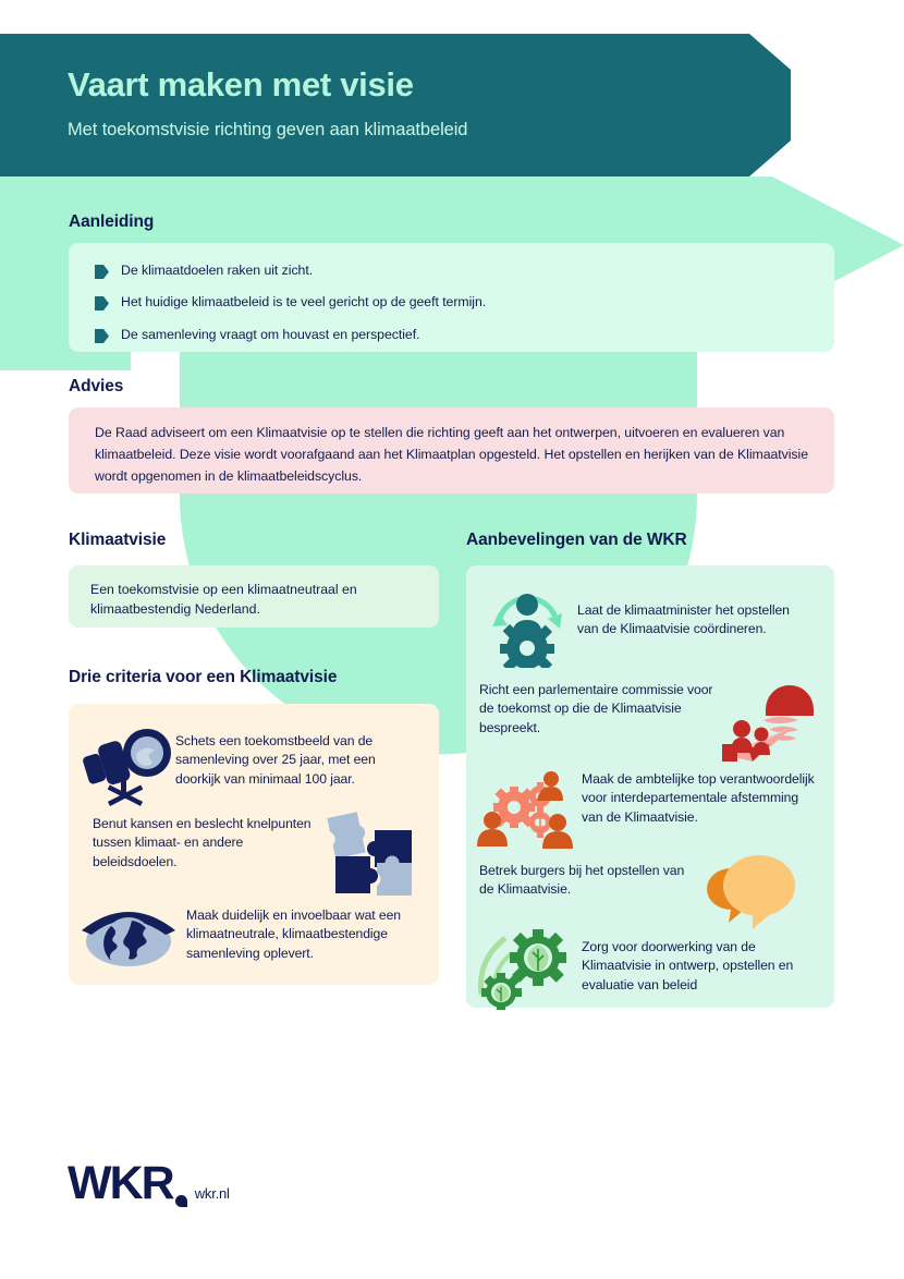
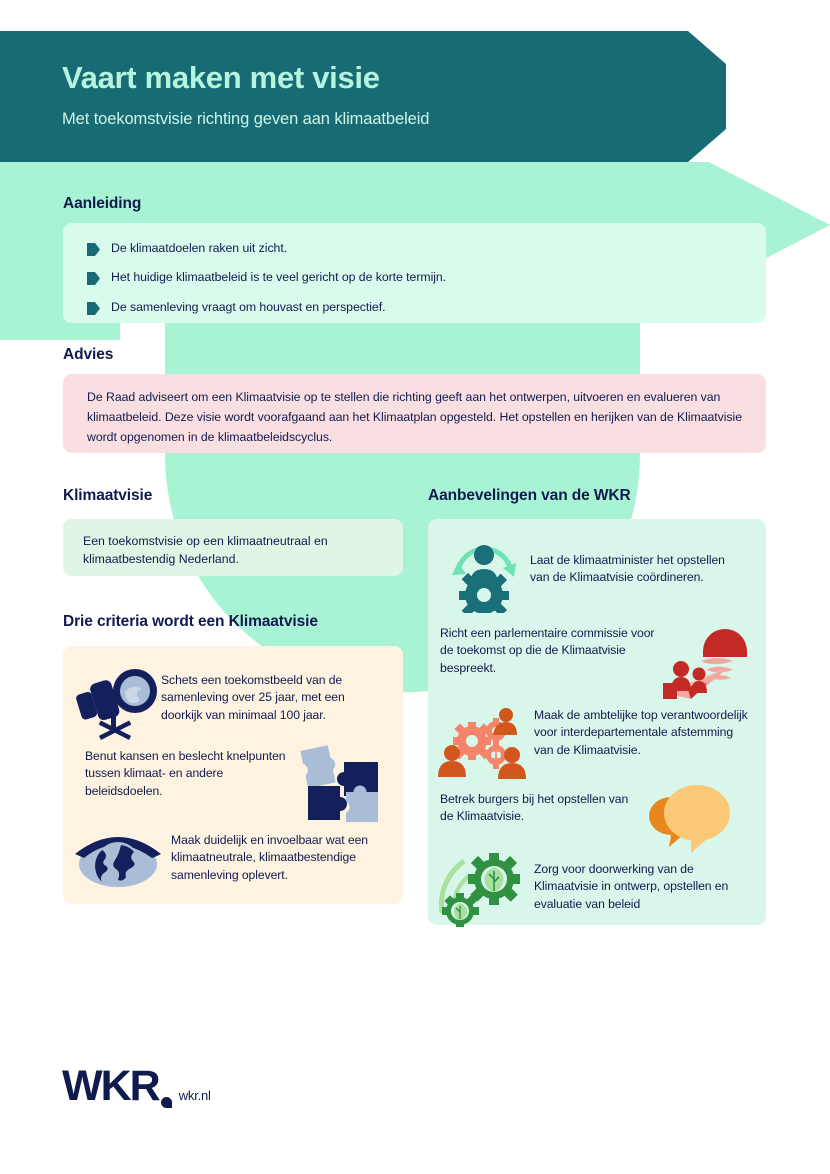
  Vaart maken met visie
  Met toekomstvisie richting geven aan klimaatbeleid
  Aanleiding
  De klimaatdoelen raken uit zicht.
- Het huidige klimaatbeleid is te veel gericht op de geeft termijn.
+ Het huidige klimaatbeleid is te veel gericht op de korte termijn.
  De samenleving vraagt om houvast en perspectief.
  Advies
  De Raad adviseert om een Klimaatvisie op te stellen die richting geeft aan het ontwerpen, uitvoeren en evalueren van klimaatbeleid. Deze visie wordt voorafgaand aan het Klimaatplan opgesteld. Het opstellen en herijken van de Klimaatvisie wordt opgenomen in de klimaatbeleidscyclus.
  Klimaatvisie
  Een toekomstvisie op een klimaatneutraal en klimaatbestendig Nederland.
- Drie criteria voor een Klimaatvisie
+ Drie criteria wordt een Klimaatvisie
  Schets een toekomstbeeld van de samenleving over 25 jaar, met een doorkijk van minimaal 100 jaar.
  Benut kansen en beslecht knelpunten tussen klimaat- en andere beleidsdoelen.
  Maak duidelijk en invoelbaar wat een klimaatneutrale, klimaatbestendige samenleving oplevert.
  Aanbevelingen van de WKR
  Laat de klimaatminister het opstellen van de Klimaatvisie coördineren.
  Richt een parlementaire commissie voor de toekomst op die de Klimaatvisie bespreekt.
  Maak de ambtelijke top verantwoordelijk voor interdepartementale afstemming van de Klimaatvisie.
  Betrek burgers bij het opstellen van de Klimaatvisie.
  Zorg voor doorwerking van de Klimaatvisie in ontwerp, opstellen en evaluatie van beleid
  WKR
  wkr.nl
